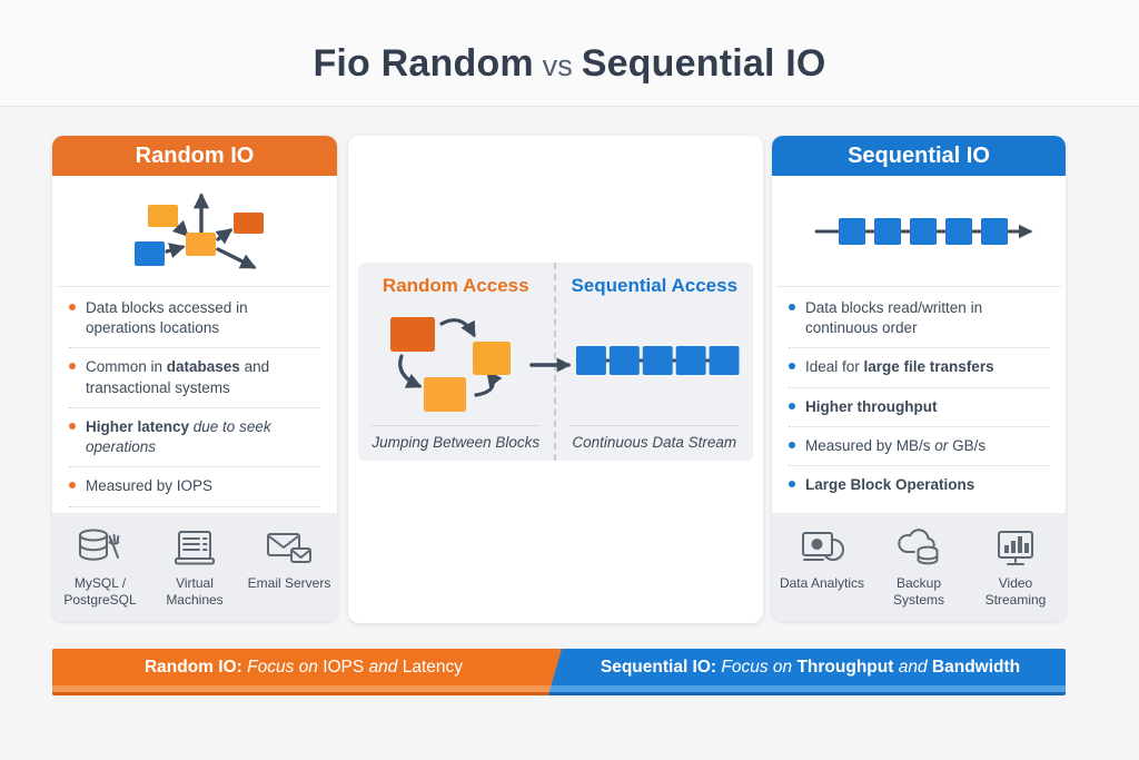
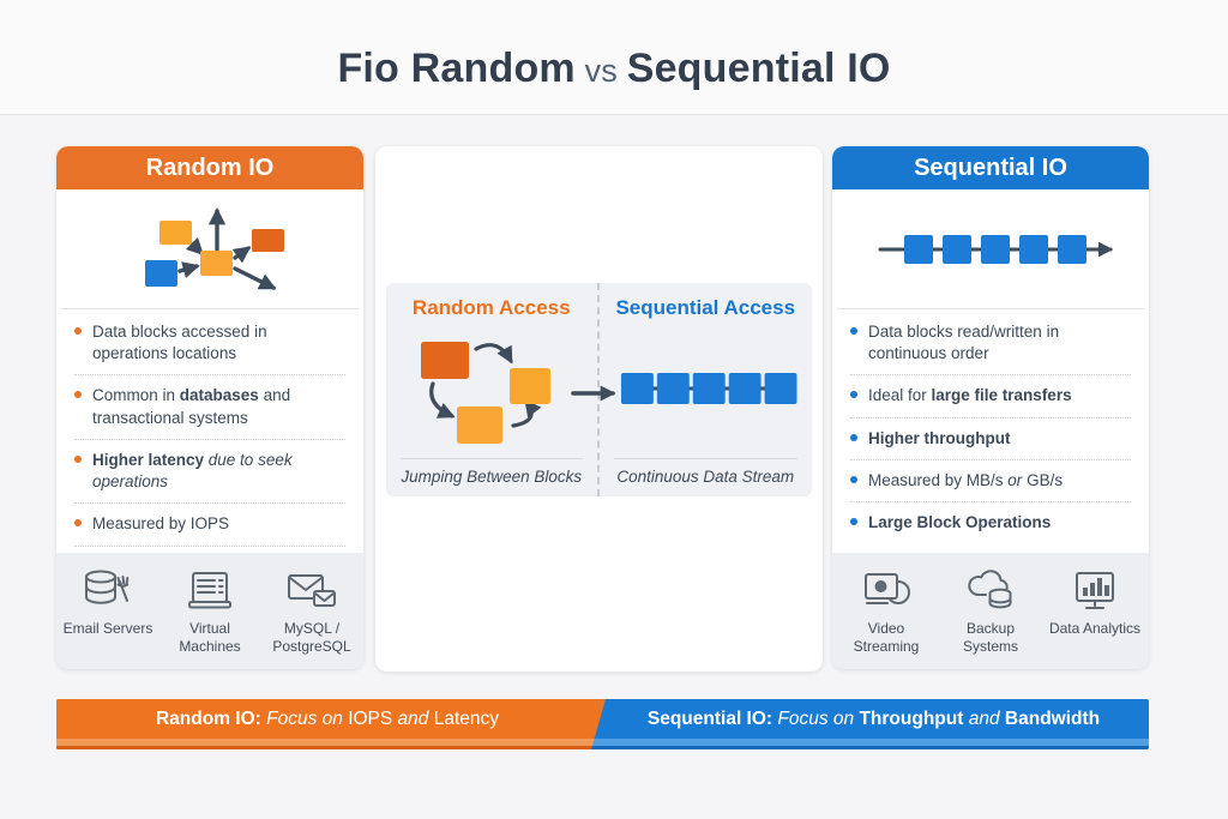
  Fio Random vs Sequential IO
  Random IO
  Data blocks accessed in operations locations
  Common in databases and transactional systems
  Higher latency due to seek operations
  Measured by IOPS
- MySQL / PostgreSQL
+ Email Servers
  Virtual Machines
- Email Servers
+ MySQL / PostgreSQL
  Random Access
  Jumping Between Blocks
  Sequential Access
  Continuous Data Stream
  Sequential IO
  Data blocks read/written in continuous order
  Ideal for large file transfers
  Higher throughput
  Measured by MB/s or GB/s
  Large Block Operations
- Data Analytics
+ Video Streaming
  Backup Systems
- Video Streaming
+ Data Analytics
  Random IO:
  Focus on
  IOPS
  and
  Latency
  Sequential IO:
  Focus on
  Throughput
  and
  Bandwidth
